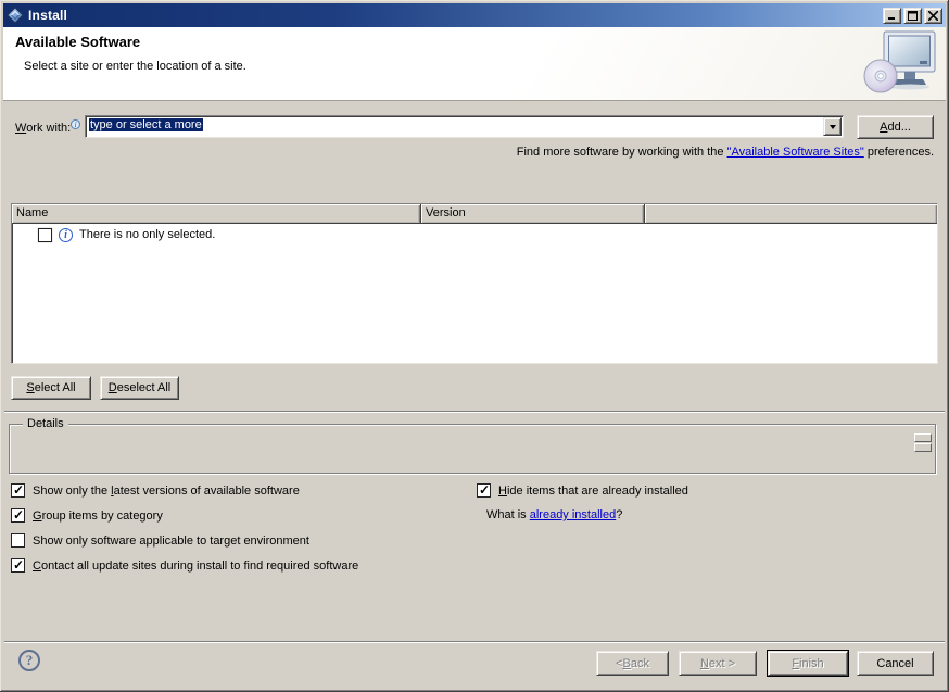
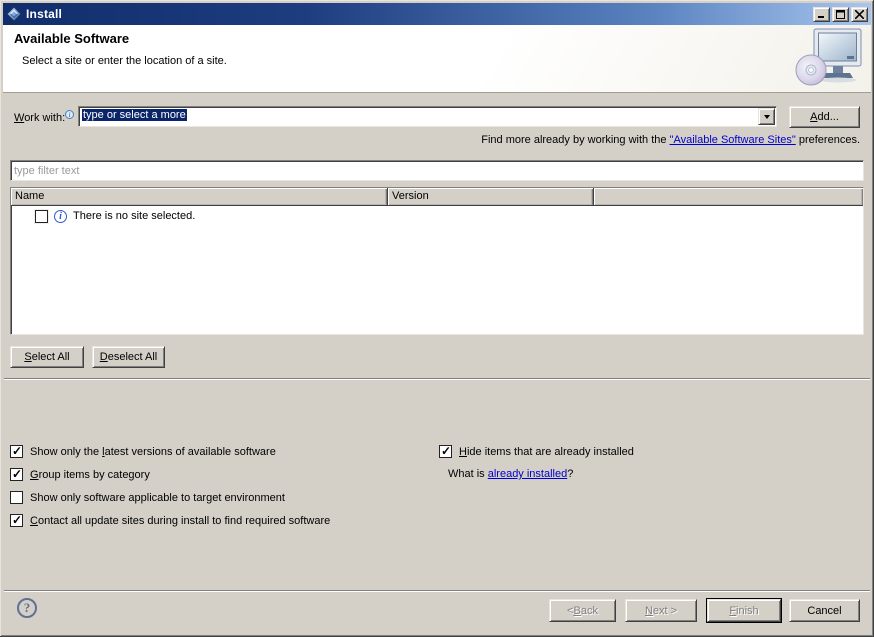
  Install
  Available Software
  Select a site or enter the location of a site.
  Work with: i
  type or select a more
  A
  dd...
- Find more software by working with the "Available Software Sites" preferences.
+ Find more already by working with the "Available Software Sites" preferences.
+ type filter text
  Name
  Version
  i
- There is no only selected.
+ There is no site selected.
  S
  elect All
  D
  eselect All
- Details
  Show only the latest versions of available software
  Group items by category
  Show only software applicable to target environment
  Contact all update sites during install to find required software
  Hide items that are already installed
  What is already installed?
  ?
  <
  B
  ack
  N
  ext >
  F
  inish
  Cancel
